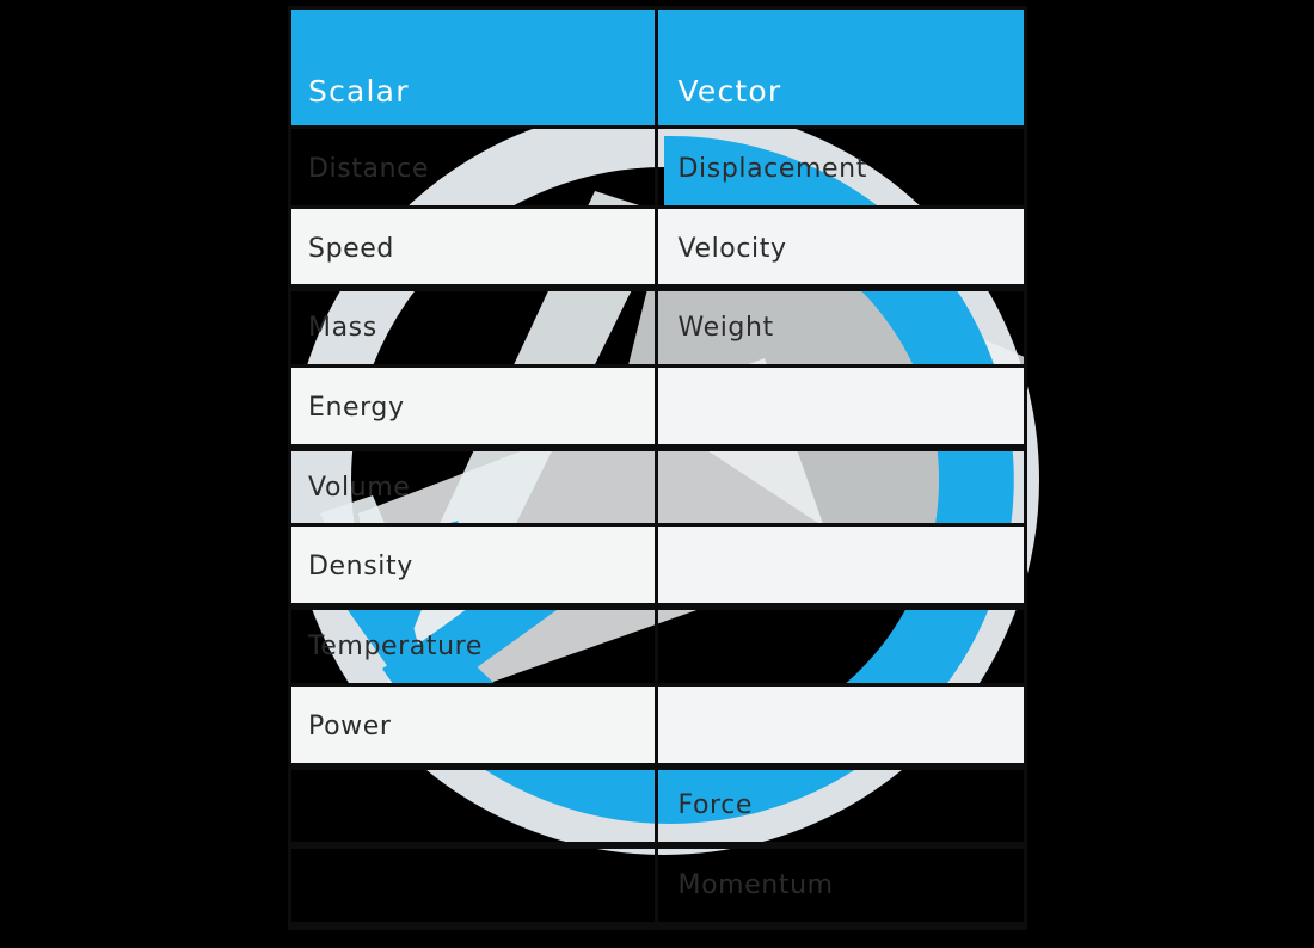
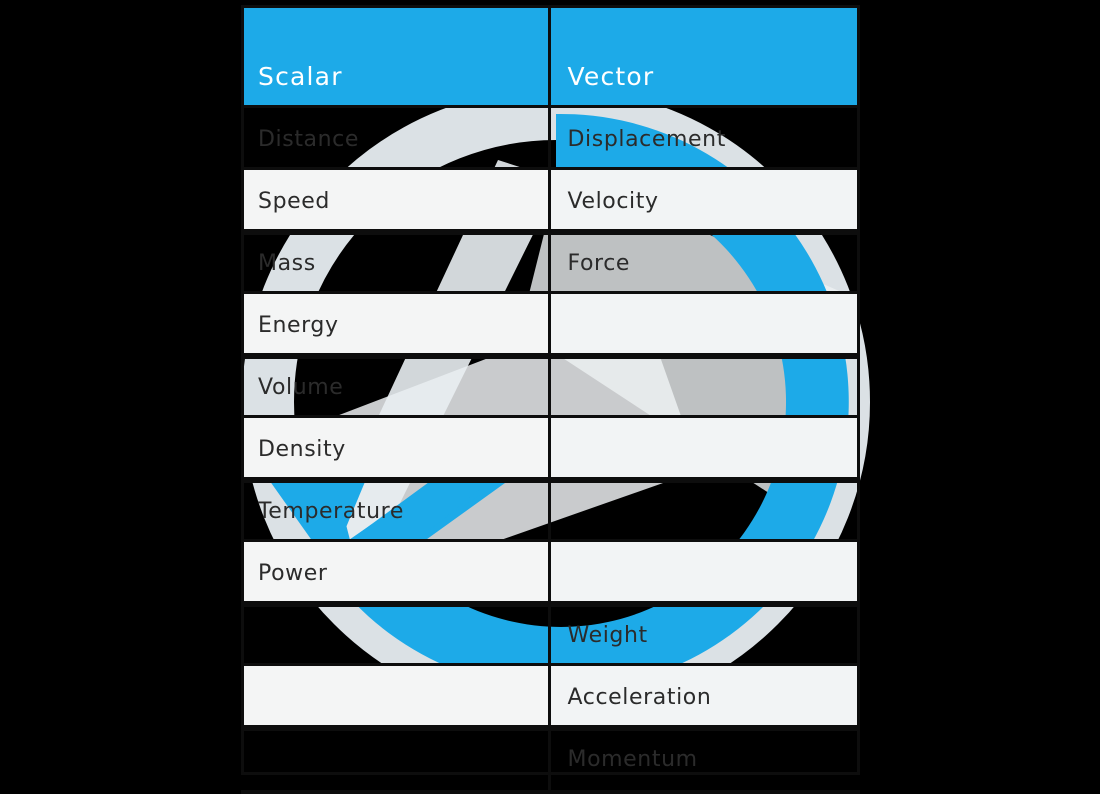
  Scalar	Vector
  Distance	Displacement
  Speed	Velocity
- Mass	Weight
+ Mass	Force
  Energy
  Volume
  Density
  Temperature
  Power
- 	Force
+ 	Weight
+ 	Acceleration
  	Momentum
